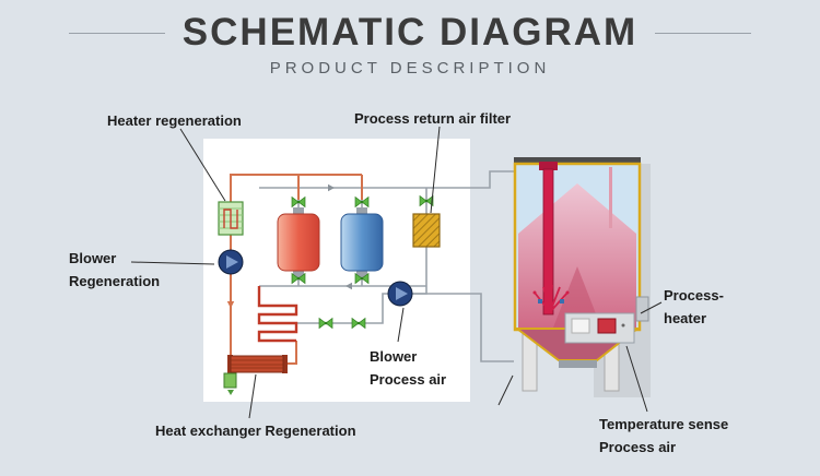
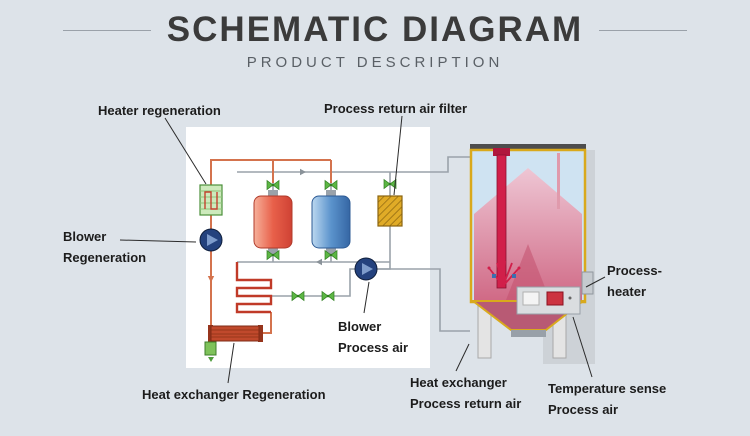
  SCHEMATIC DIAGRAM
  PRODUCT DESCRIPTION
  Heater regeneration
  Process return air filter
  Blower
  Regeneration
  Blower
  Process air
  Heat exchanger Regeneration
  Process-
  heater
+ Heat exchanger
+ Process return air
  Temperature sense
  Process air
